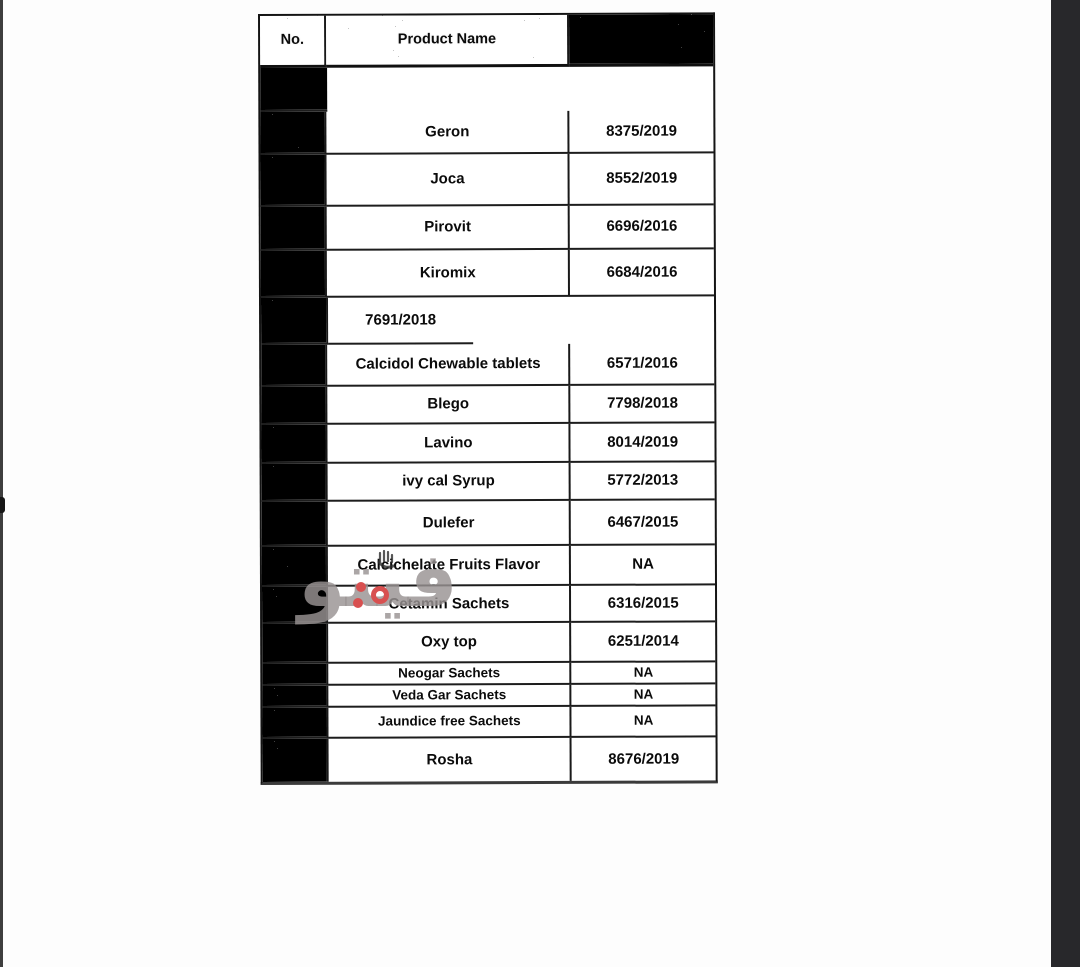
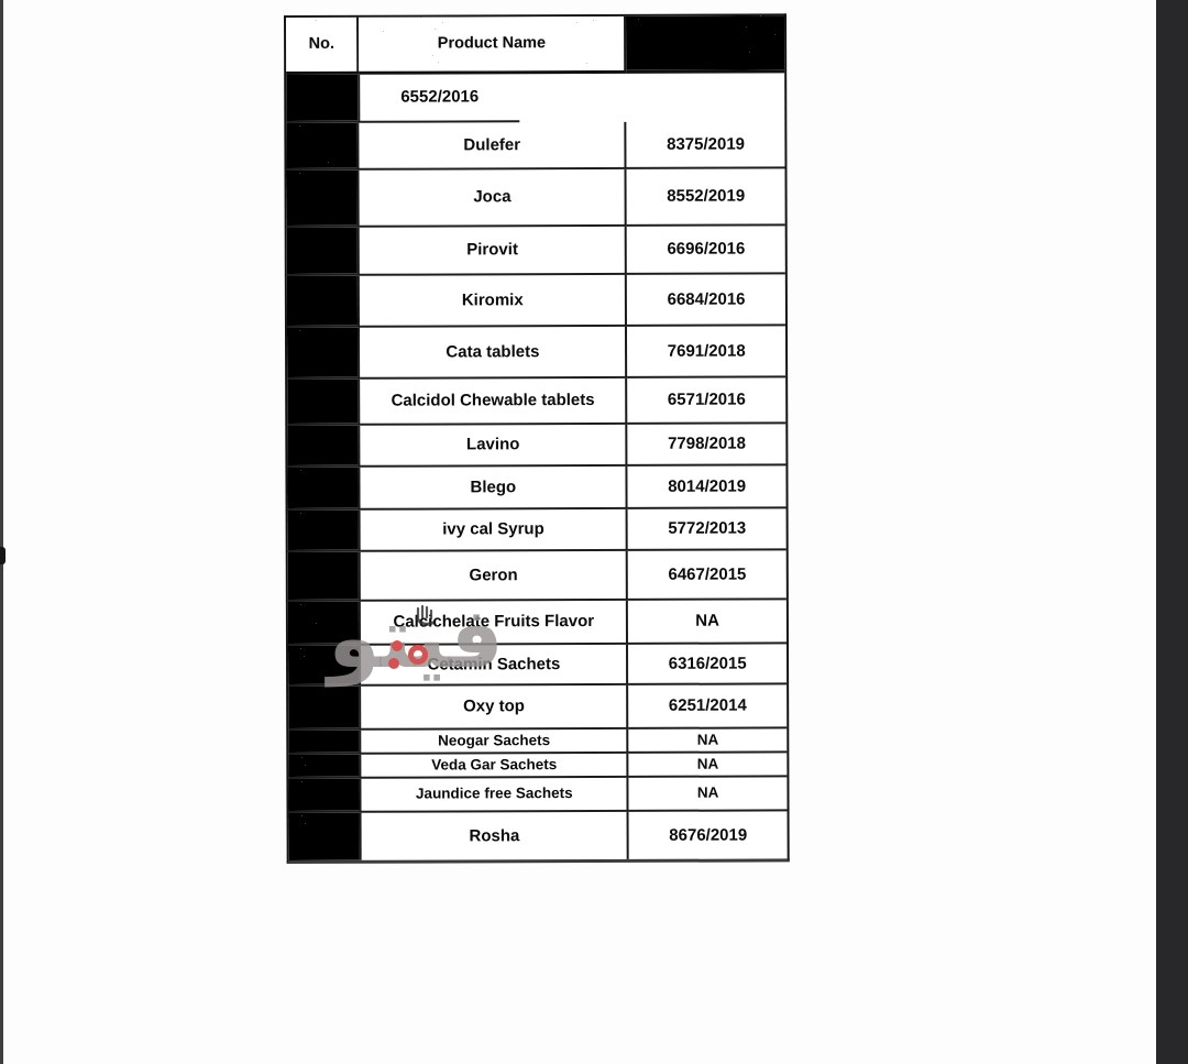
  No.
  Product Name
+ 6552/2016
- Geron
+ Dulefer
  8375/2019
  Joca
  8552/2019
  Pirovit
  6696/2016
  Kiromix
  6684/2016
+ Cata tablets
  7691/2018
  Calcidol Chewable tablets
  6571/2016
- Blego
+ Lavino
  7798/2018
- Lavino
+ Blego
  8014/2019
  ivy cal Syrup
  5772/2013
- Dulefer
+ Geron
  6467/2015
  Calcichelate Fruits Flavor
  NA
  Cetamin Sachets
  6316/2015
  Oxy top
  6251/2014
  Neogar Sachets
  NA
  Veda Gar Sachets
  NA
  Jaundice free Sachets
  NA
  Rosha
  8676/2019
  فيتو
